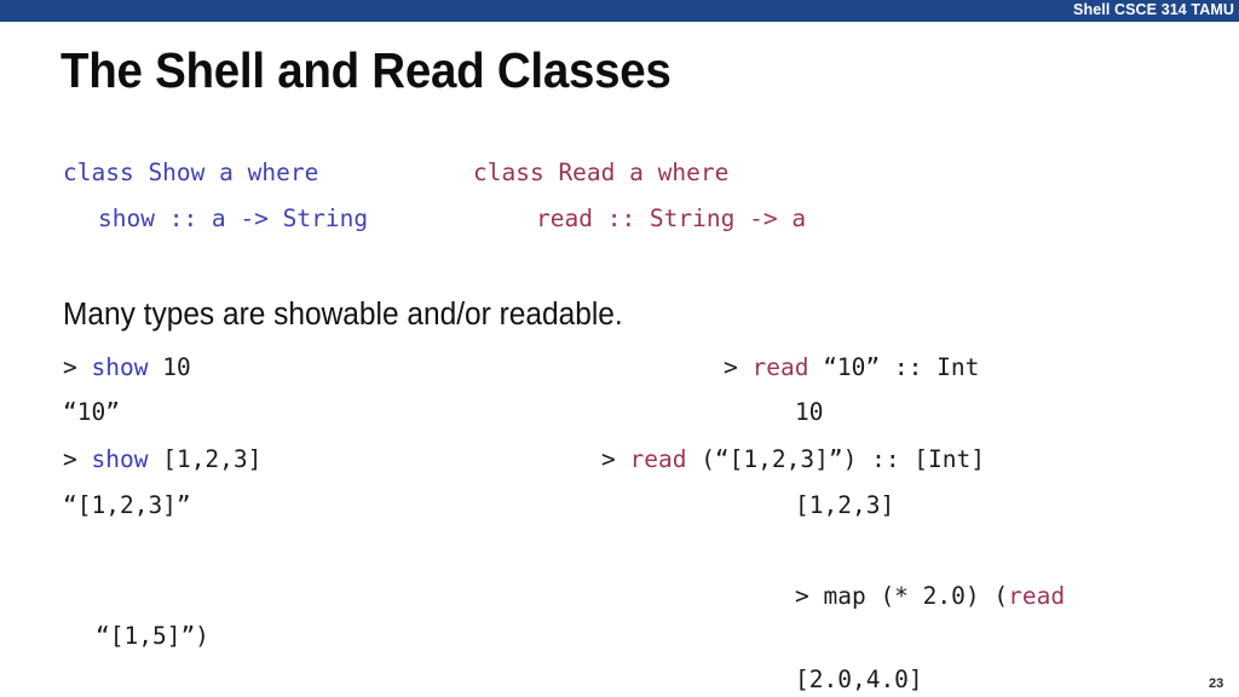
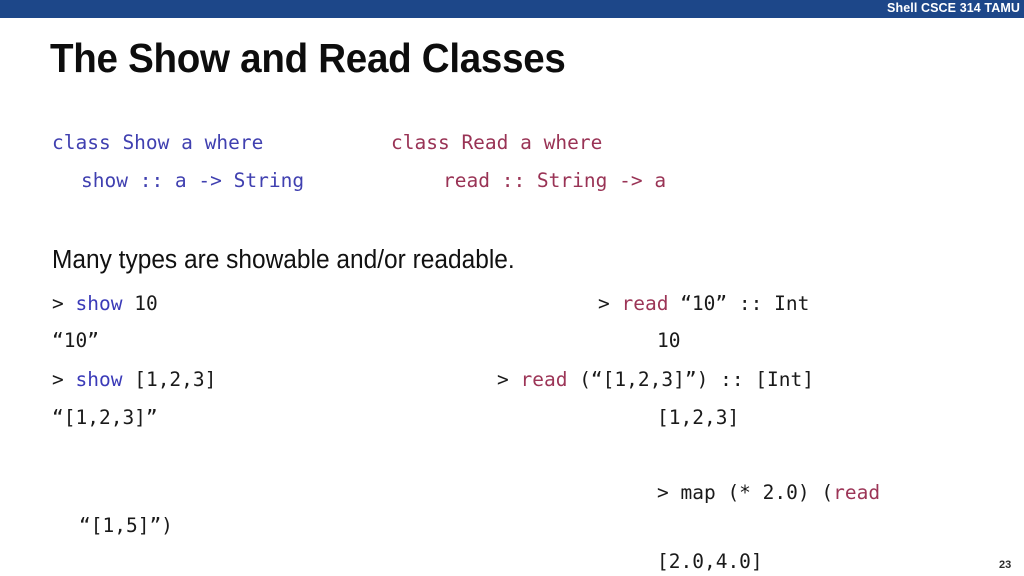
  Shell CSCE 314 TAMU
- The Shell and Read Classes
+ The Show and Read Classes
  class Show a where
  show :: a -> String
  class Read a where
  read :: String -> a
  Many types are showable and/or readable.
  > show 10
  “10”
  > show [1,2,3]
  “[1,2,3]”
  “[1,5]”)
  > read “10” :: Int
  10
  > read (“[1,2,3]”) :: [Int]
  [1,2,3]
  > map (* 2.0) (read
  [2.0,4.0]
  23
